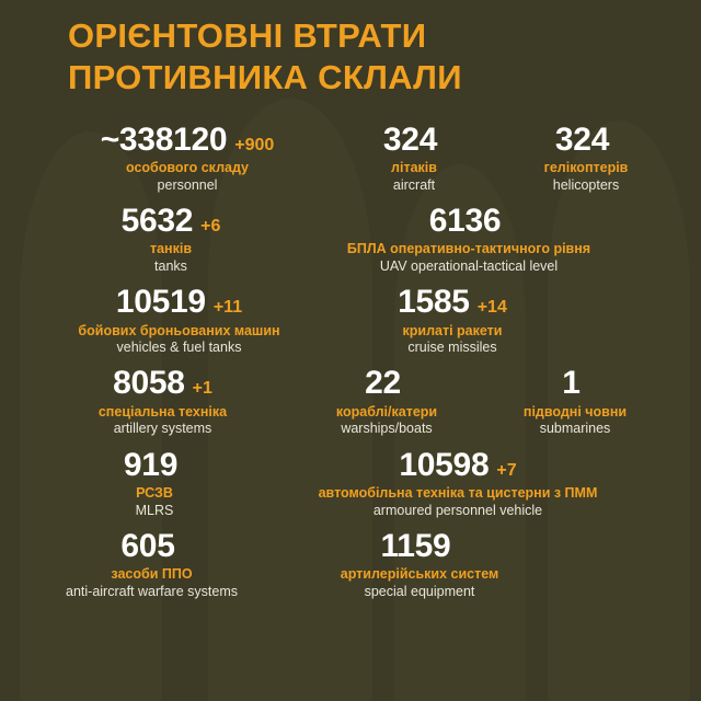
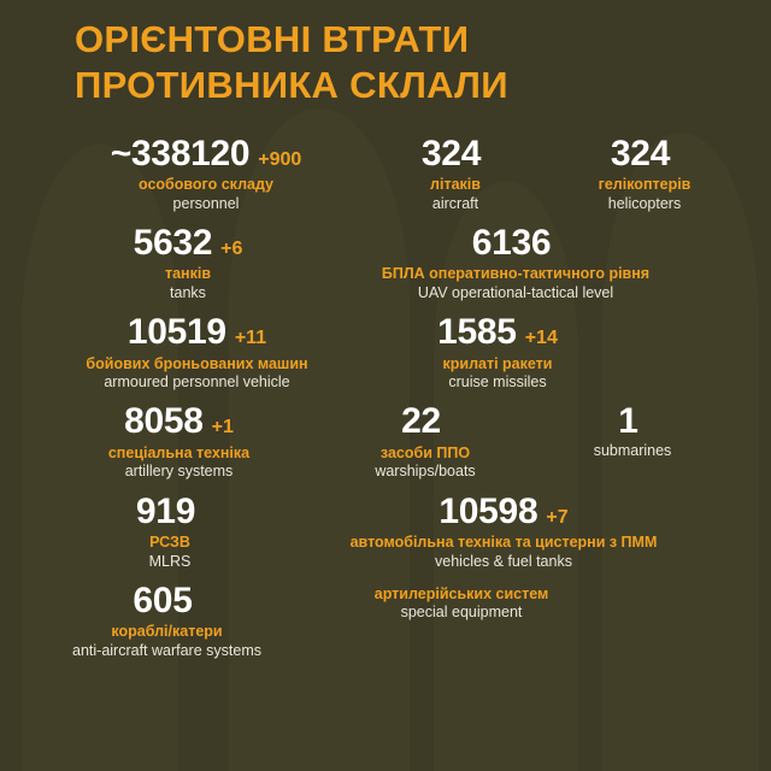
  ОРІЄНТОВНІ ВТРАТИ
  ПРОТИВНИКА СКЛАЛИ
  ~338120
  +900
  особового складу
  personnel
  324
  літаків
  aircraft
  324
  гелікоптерів
  helicopters
  5632
  +6
  танків
  tanks
  6136
  БПЛА оперативно-тактичного рівня
  UAV operational-tactical level
  10519
  +11
  бойових броньованих машин
- vehicles & fuel tanks
+ armoured personnel vehicle
  1585
  +14
  крилаті ракети
  cruise missiles
  8058
  +1
  спеціальна техніка
  artillery systems
  22
- кораблі/катери
+ засоби ППО
  warships/boats
  1
- підводні човни
  submarines
  919
  РСЗВ
  MLRS
  10598
  +7
  автомобільна техніка та цистерни з ПММ
- armoured personnel vehicle
+ vehicles & fuel tanks
  605
- засоби ППО
+ кораблі/катери
  anti-aircraft warfare systems
- 1159
  артилерійських систем
  special equipment
